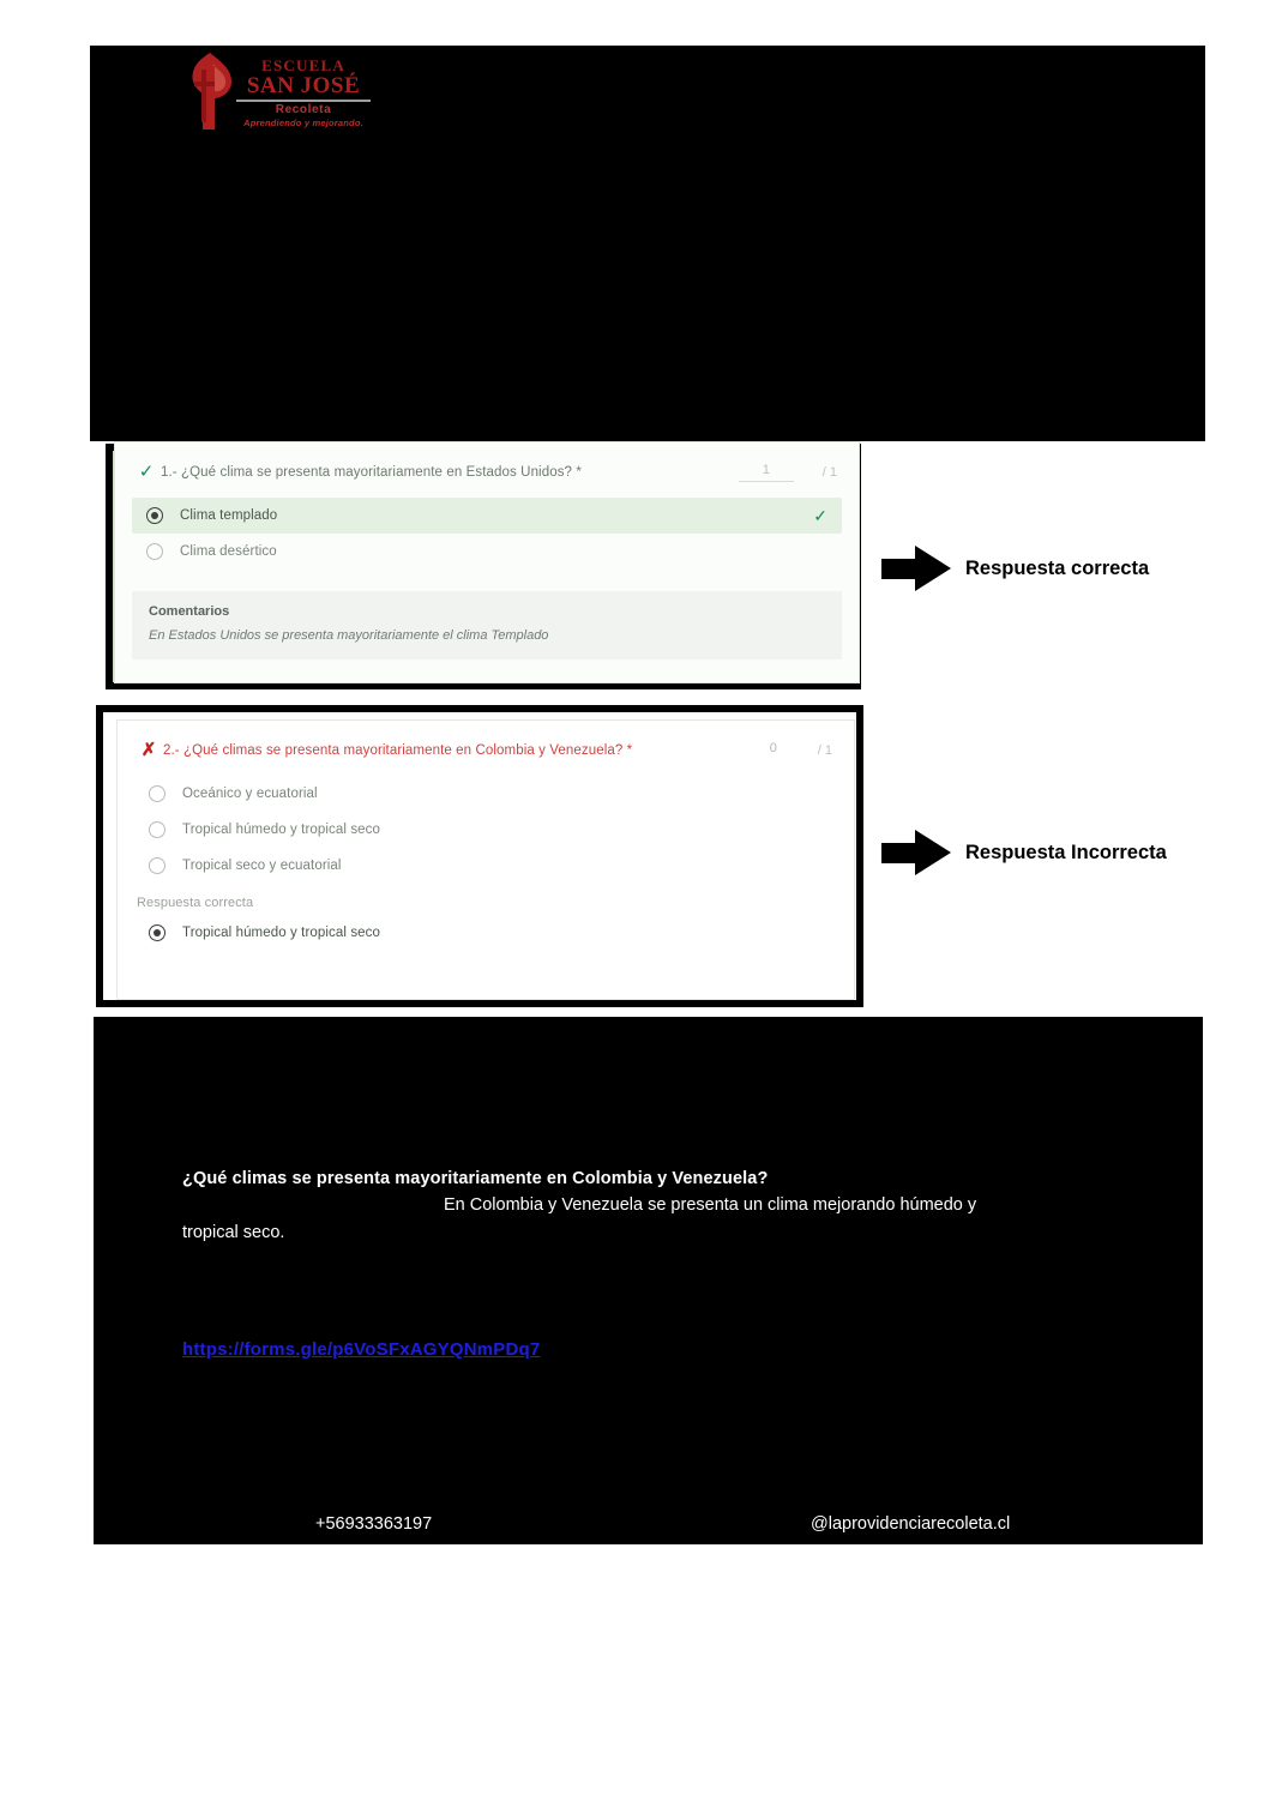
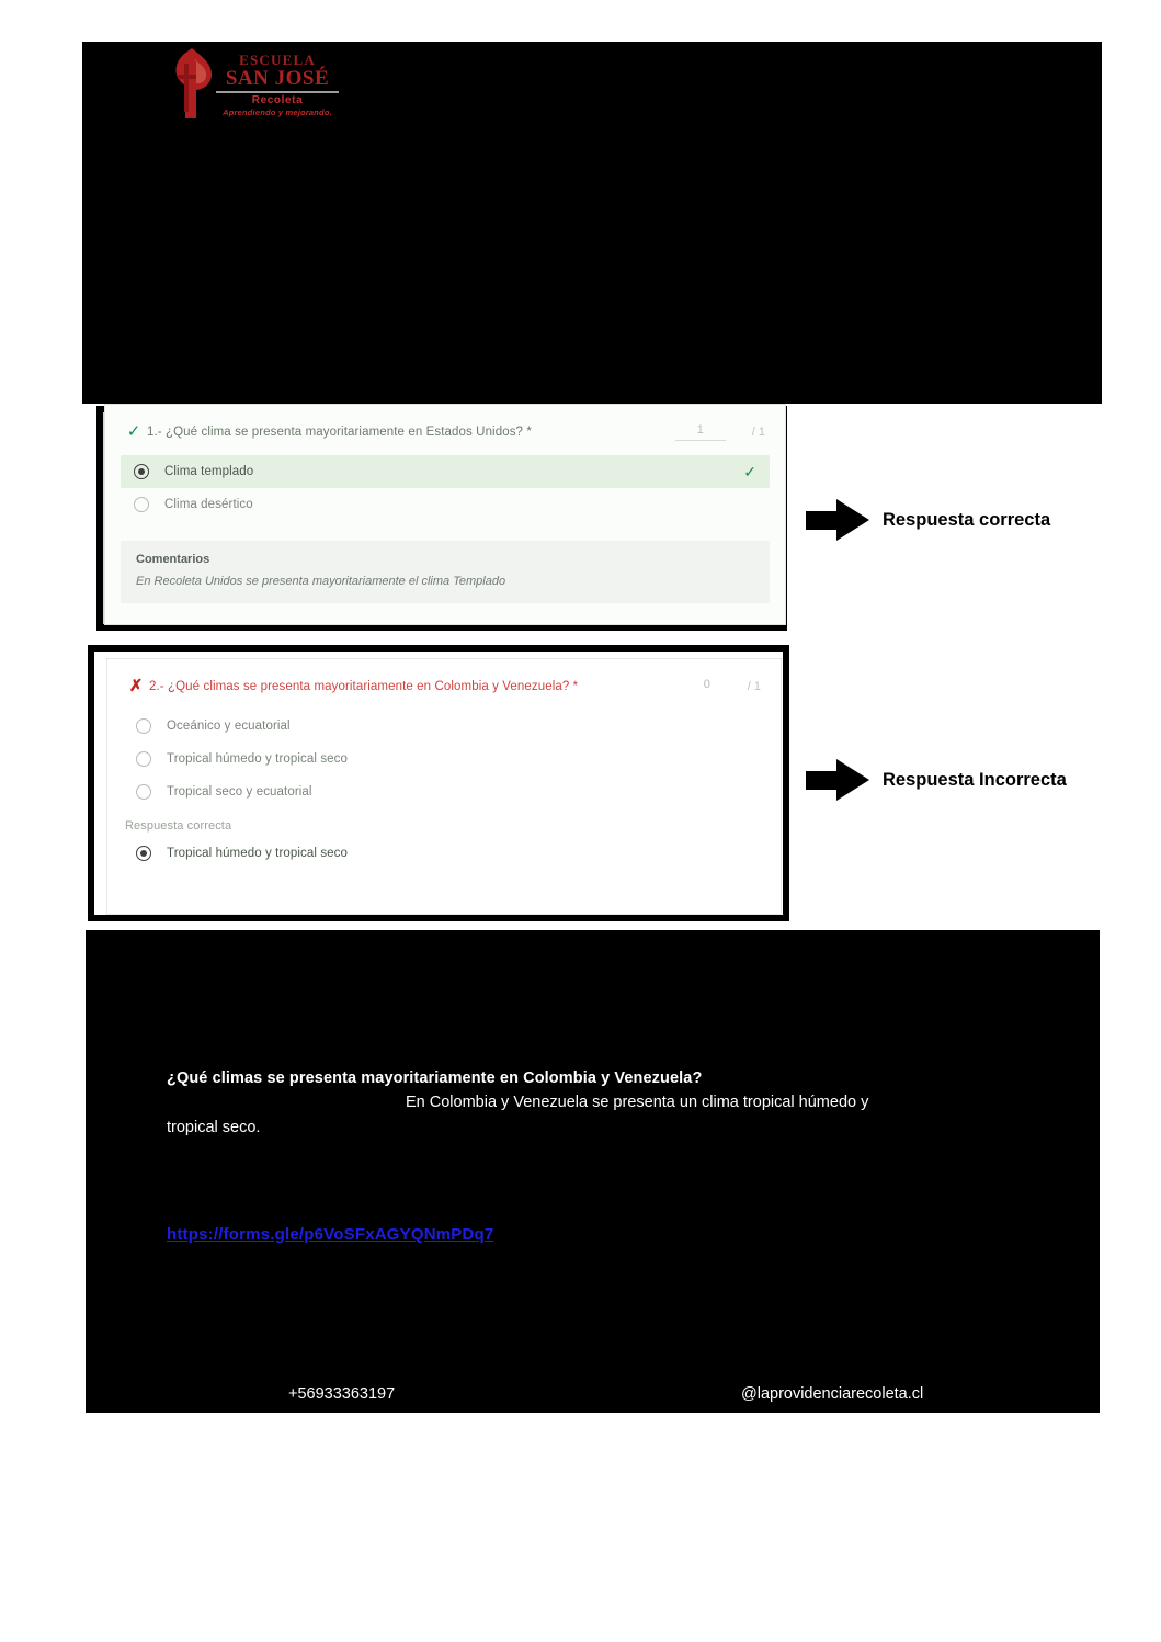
  ESCUELA
  SAN JOSÉ
  Recoleta
  Aprendiendo y mejorando.
  ✓
  1.- ¿Qué clima se presenta mayoritariamente en Estados Unidos? *
  1
  / 1
  Clima templado
  ✓
  Clima desértico
  Comentarios
- En Estados Unidos se presenta mayoritariamente el clima Templado
+ En Recoleta Unidos se presenta mayoritariamente el clima Templado
  ✗
  2.- ¿Qué climas se presenta mayoritariamente en Colombia y Venezuela? *
  0
  / 1
  Oceánico y ecuatorial
  Tropical húmedo y tropical seco
  Tropical seco y ecuatorial
  Respuesta correcta
  Tropical húmedo y tropical seco
  Respuesta correcta
  Respuesta Incorrecta
  ¿Qué climas se presenta mayoritariamente en Colombia y Venezuela?
- En Colombia y Venezuela se presenta un clima mejorando húmedo y
+ En Colombia y Venezuela se presenta un clima tropical húmedo y
  tropical seco.
  https://forms.gle/p6VoSFxAGYQNmPDq7
  +56933363197
  @laprovidenciarecoleta.cl
